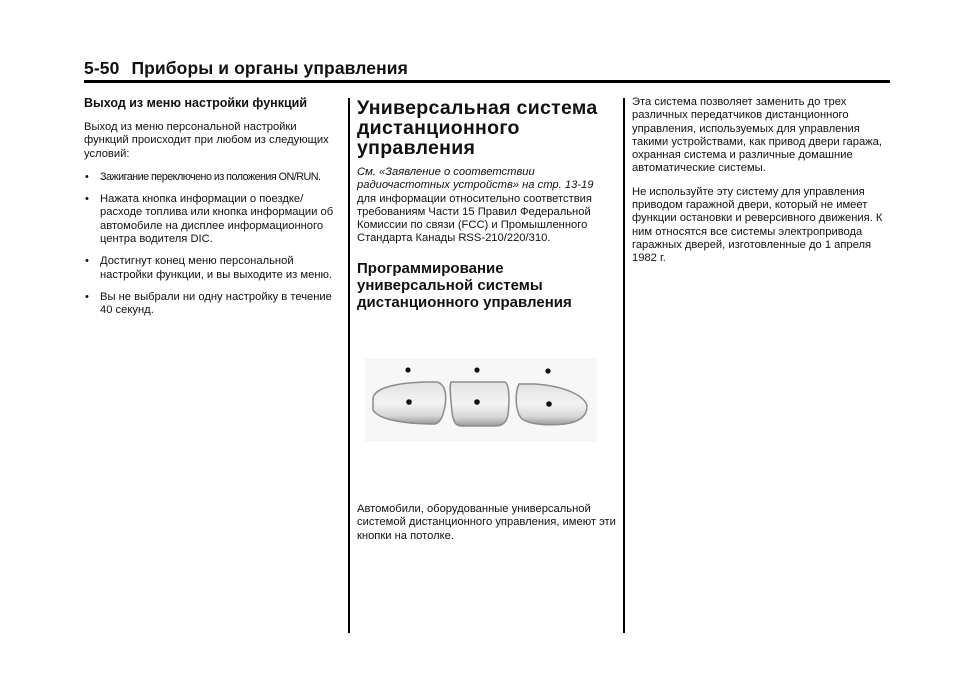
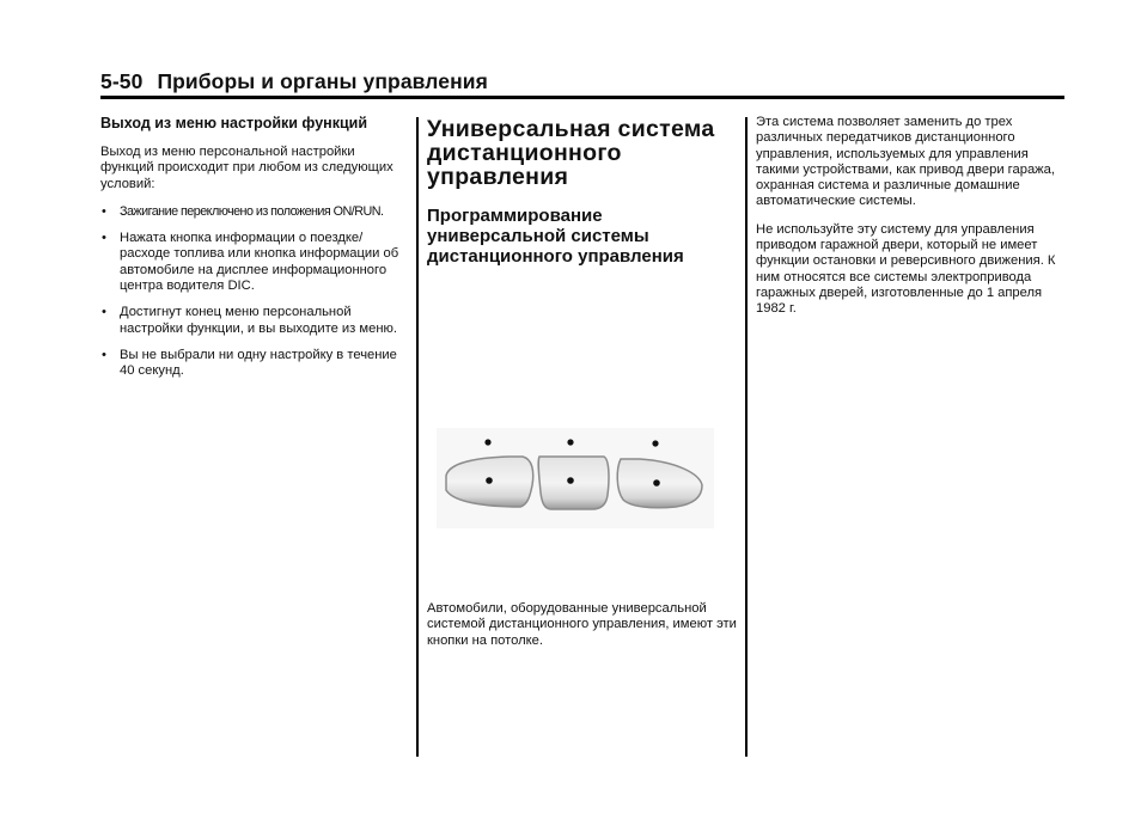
  5-50 Приборы и органы управления
  Выход из меню настройки функций
  Выход из меню персональной настройки функций происходит при любом из следующих условий:
  •
  Зажигание переключено из положения ON/RUN.
  •
  Нажата кнопка информации о поездке/расходе топлива или кнопка информации об автомобиле на дисплее информационного центра водителя DIC.
  •
  Достигнут конец меню персональной настройки функции, и вы выходите из меню.
  •
  Вы не выбрали ни одну настройку в течение 40 секунд.
  Универсальная система дистанционного управления
- См. «Заявление о соответствии радиочастотных устройств» на стр. 13-19 для информации относительно соответствия требованиям Части 15 Правил Федеральной Комиссии по связи (FCC) и Промышленного Стандарта Канады RSS-210/220/310.
  Программирование универсальной системы дистанционного управления
  Автомобили, оборудованные универсальной системой дистанционного управления, имеют эти кнопки на потолке.
  Эта система позволяет заменить до трех различных передатчиков дистанционного управления, используемых для управления такими устройствами, как привод двери гаража, охранная система и различные домашние автоматические системы.
  Не используйте эту систему для управления приводом гаражной двери, который не имеет функции остановки и реверсивного движения. К ним относятся все системы электропривода гаражных дверей, изготовленные до 1 апреля 1982 г.
